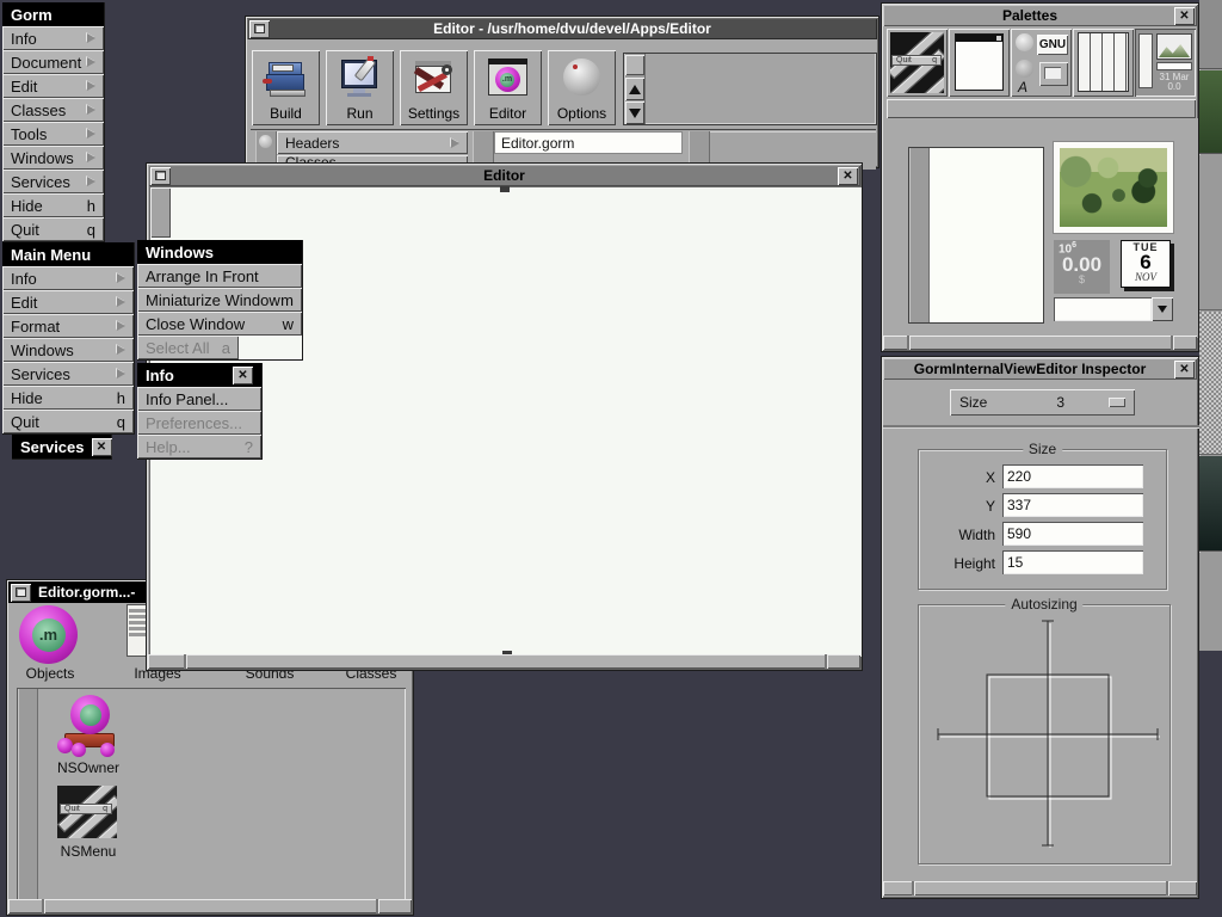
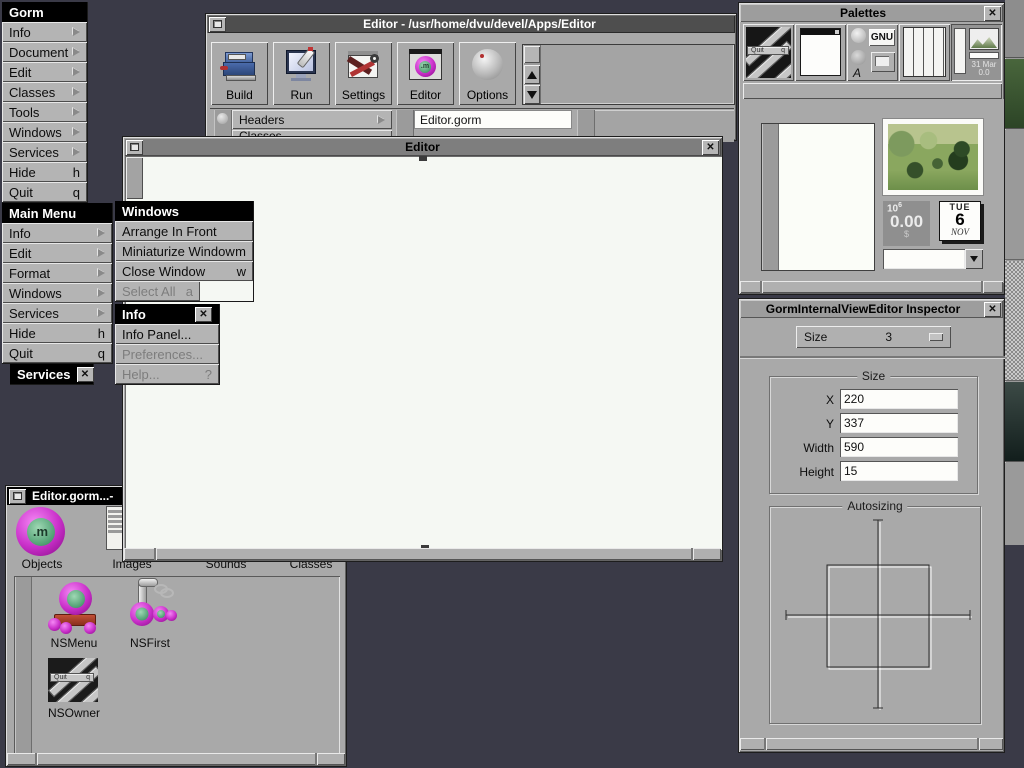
  Editor - /usr/home/dvu/devel/Apps/Editor
  Build
  Run
  Settings
  Editor
  Options
  Headers
  Editor.gorm
  Editor.gorm...-
  .m
  Objects
  Images
  Sounds
  Classes
- NSOwner
+ NSMenu
+ NSFirst
- NSMenu
+ NSOwner
  Editor
  ✕
  Gorm
  Info
  Document
  Edit
  Classes
  Tools
  Windows
  Services
  Hide
  h
  Quit
  q
  Main Menu
  Info
  Edit
  Format
  Windows
  Services
  Hide
  h
  Quit
  q
  Windows
  Arrange In Front
  Miniaturize Window
  m
  Close Window
  w
  Select All
  a
  Info
  ✕
  Info Panel...
  Preferences...
  Help...
  ?
  Services
  ✕
  Palettes
  ✕
  A
  GNU
  31 Mar
  0.0
  0.00
  $
  TUE
  6
  NOV
  GormInternalViewEditor Inspector
  ✕
  Size
  3
  Size
  X
  220
  Y
  337
  Width
  590
  Height
  15
  Autosizing
